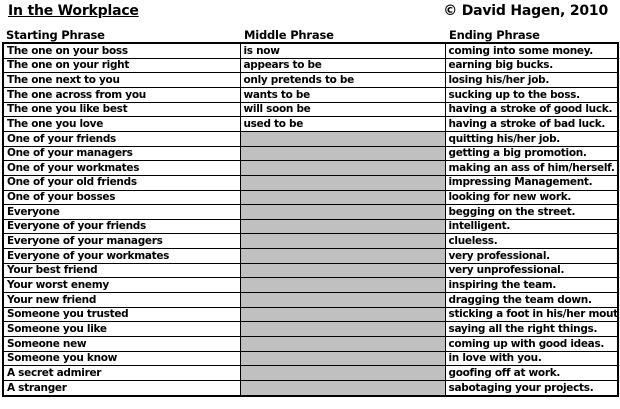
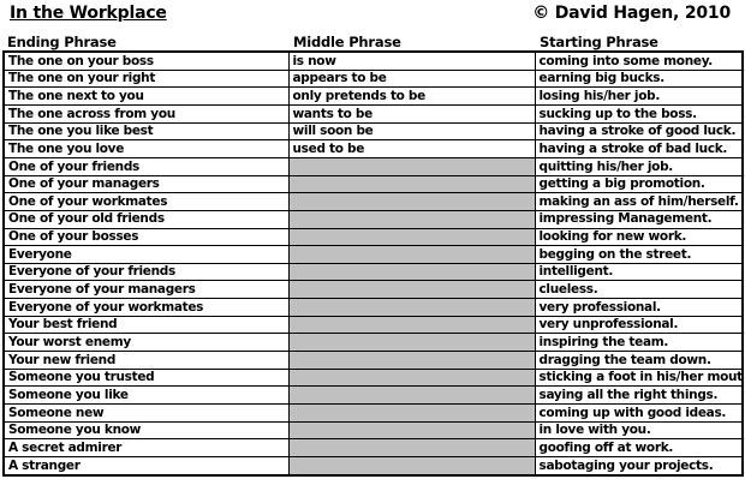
  In the Workplace
  © David Hagen, 2010
- Starting Phrase
+ Ending Phrase
  Middle Phrase
- Ending Phrase
+ Starting Phrase
  The one on your boss	is now	coming into some money.
  The one on your right	appears to be	earning big bucks.
  The one next to you	only pretends to be	losing his/her job.
  The one across from you	wants to be	sucking up to the boss.
  The one you like best	will soon be	having a stroke of good luck.
  The one you love	used to be	having a stroke of bad luck.
  One of your friends		quitting his/her job.
  One of your managers		getting a big promotion.
  One of your workmates		making an ass of him/herself.
  One of your old friends		impressing Management.
  One of your bosses		looking for new work.
  Everyone		begging on the street.
  Everyone of your friends		intelligent.
  Everyone of your managers		clueless.
  Everyone of your workmates		very professional.
  Your best friend		very unprofessional.
  Your worst enemy		inspiring the team.
  Your new friend		dragging the team down.
  Someone you trusted		sticking a foot in his/her mout
  Someone you like		saying all the right things.
  Someone new		coming up with good ideas.
  Someone you know		in love with you.
  A secret admirer		goofing off at work.
  A stranger		sabotaging your projects.
